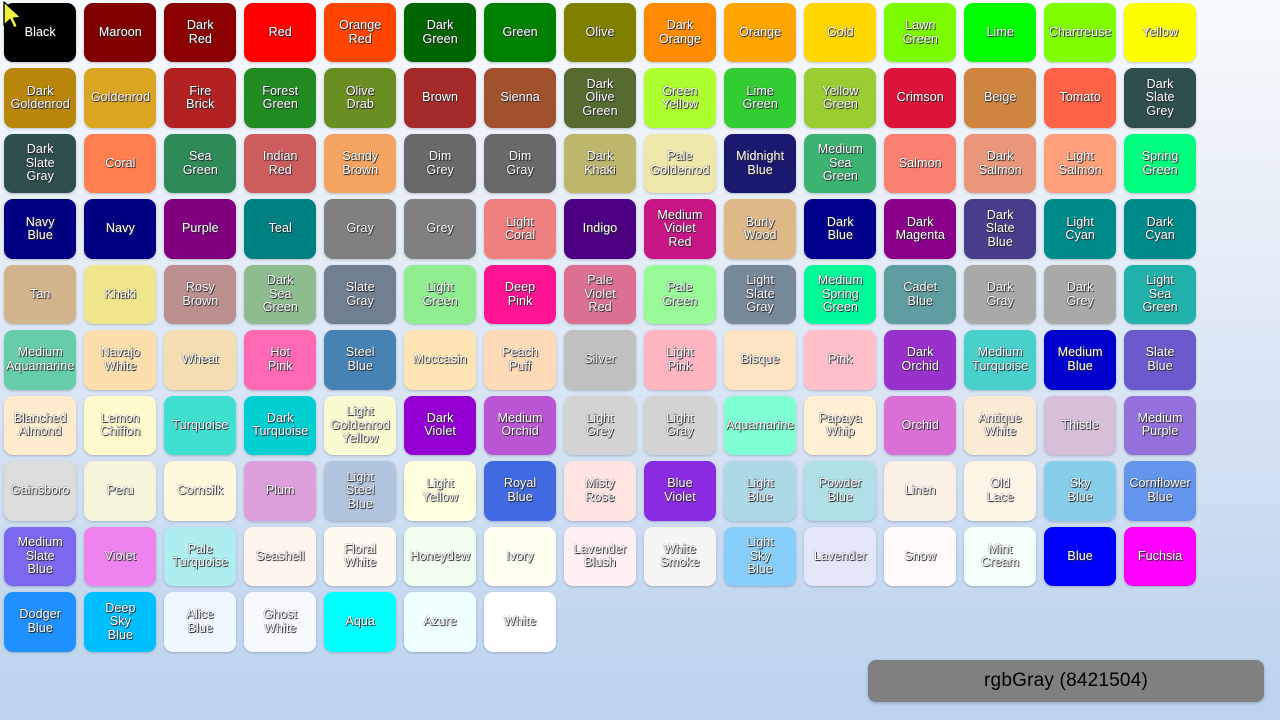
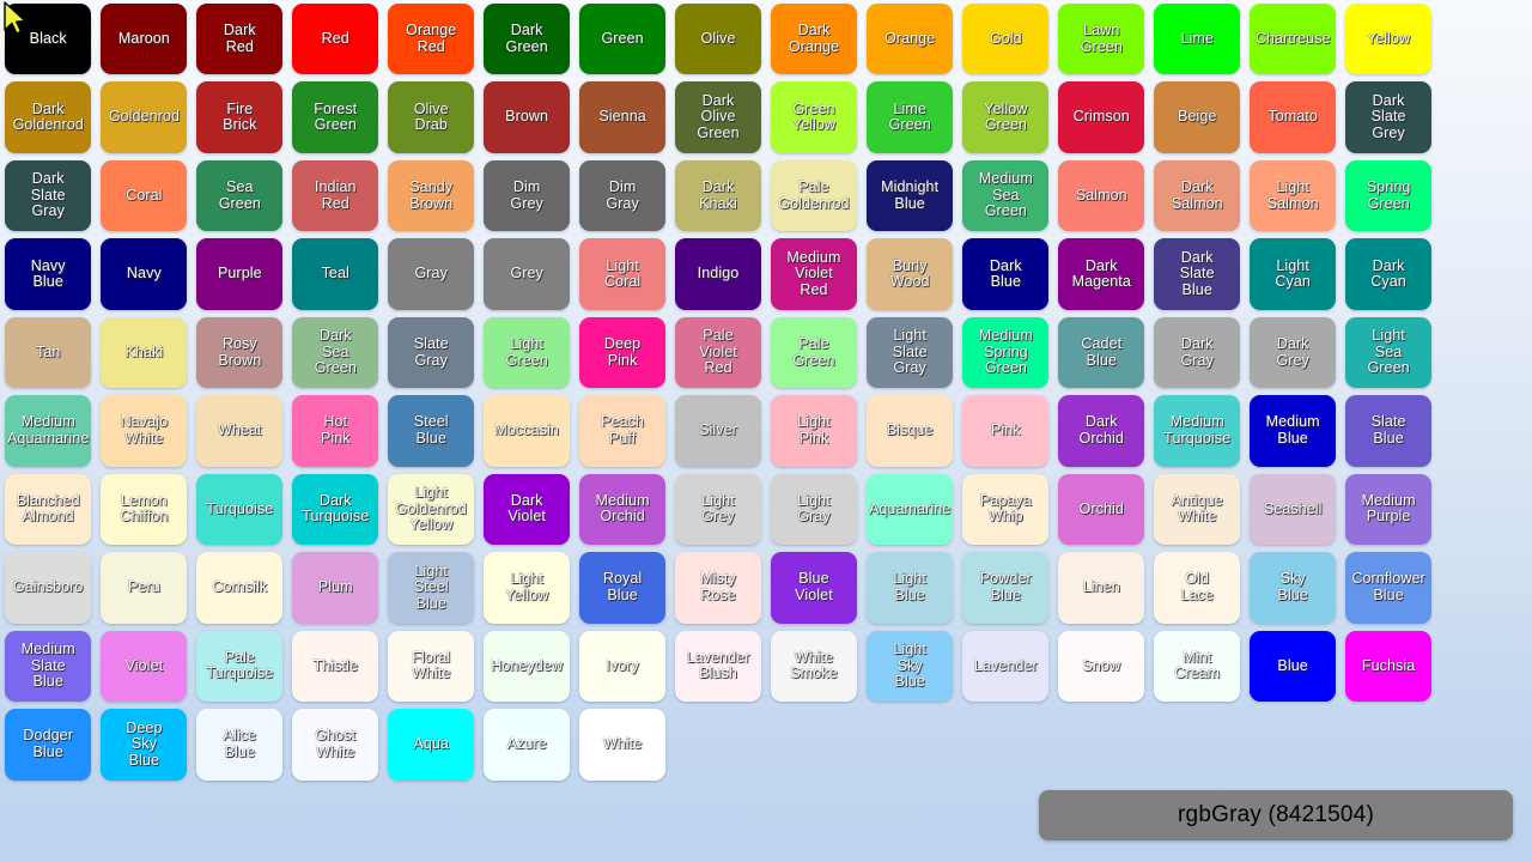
  Black
  Maroon
  Dark
  Red
  Red
  Orange
  Red
  Dark
  Green
  Green
  Olive
  Dark
  Orange
  Orange
  Gold
  Lawn
  Green
  Lime
  Chartreuse
  Yellow
  Dark
  Goldenrod
  Goldenrod
  Fire
  Brick
  Forest
  Green
  Olive
  Drab
  Brown
  Sienna
  Dark
  Olive
  Green
  Green
  Yellow
  Lime
  Green
  Yellow
  Green
  Crimson
  Beige
  Tomato
  Dark
  Slate
  Grey
  Dark
  Slate
  Gray
  Coral
  Sea
  Green
  Indian
  Red
  Sandy
  Brown
  Dim
  Grey
  Dim
  Gray
  Dark
  Khaki
  Pale
  Goldenrod
  Midnight
  Blue
  Medium
  Sea
  Green
  Salmon
  Dark
  Salmon
  Light
  Salmon
  Spring
  Green
  Navy
  Blue
  Navy
  Purple
  Teal
  Gray
  Grey
  Light
  Coral
  Indigo
  Medium
  Violet
  Red
  Burly
  Wood
  Dark
  Blue
  Dark
  Magenta
  Dark
  Slate
  Blue
  Light
  Cyan
  Dark
  Cyan
  Tan
  Khaki
  Rosy
  Brown
  Dark
  Sea
  Green
  Slate
  Gray
  Light
  Green
  Deep
  Pink
  Pale
  Violet
  Red
  Pale
  Green
  Light
  Slate
  Gray
  Medium
  Spring
  Green
  Cadet
  Blue
  Dark
  Gray
  Dark
  Grey
  Light
  Sea
  Green
  Medium
  Aquamarine
  Navajo
  White
  Wheat
  Hot
  Pink
  Steel
  Blue
  Moccasin
  Peach
  Puff
  Silver
  Light
  Pink
  Bisque
  Pink
  Dark
  Orchid
  Medium
  Turquoise
  Medium
  Blue
  Slate
  Blue
  Blanched
  Almond
  Lemon
  Chiffon
  Turquoise
  Dark
  Turquoise
  Light
  Goldenrod
  Yellow
  Dark
  Violet
  Medium
  Orchid
  Light
  Grey
  Light
  Gray
  Aquamarine
  Papaya
  Whip
  Orchid
  Antique
  White
- Thistle
+ Seashell
  Medium
  Purple
  Gainsboro
  Peru
  Cornsilk
  Plum
  Light
  Steel
  Blue
  Light
  Yellow
  Royal
  Blue
  Misty
  Rose
  Blue
  Violet
  Light
  Blue
  Powder
  Blue
  Linen
  Old
  Lace
  Sky
  Blue
  Cornflower
  Blue
  Medium
  Slate
  Blue
  Violet
  Pale
  Turquoise
- Seashell
+ Thistle
  Floral
  White
  Honeydew
  Ivory
  Lavender
  Blush
  White
  Smoke
  Light
  Sky
  Blue
  Lavender
  Snow
  Mint
  Cream
  Blue
  Fuchsia
  Dodger
  Blue
  Deep
  Sky
  Blue
  Alice
  Blue
  Ghost
  White
  Aqua
  Azure
  White
  rgbGray (8421504)
